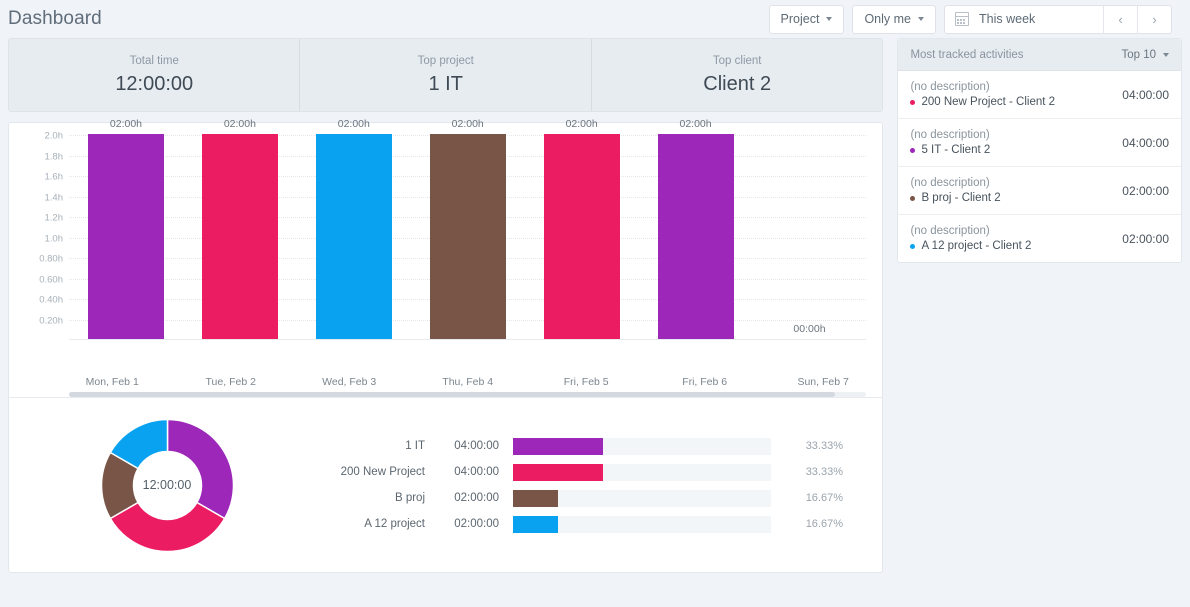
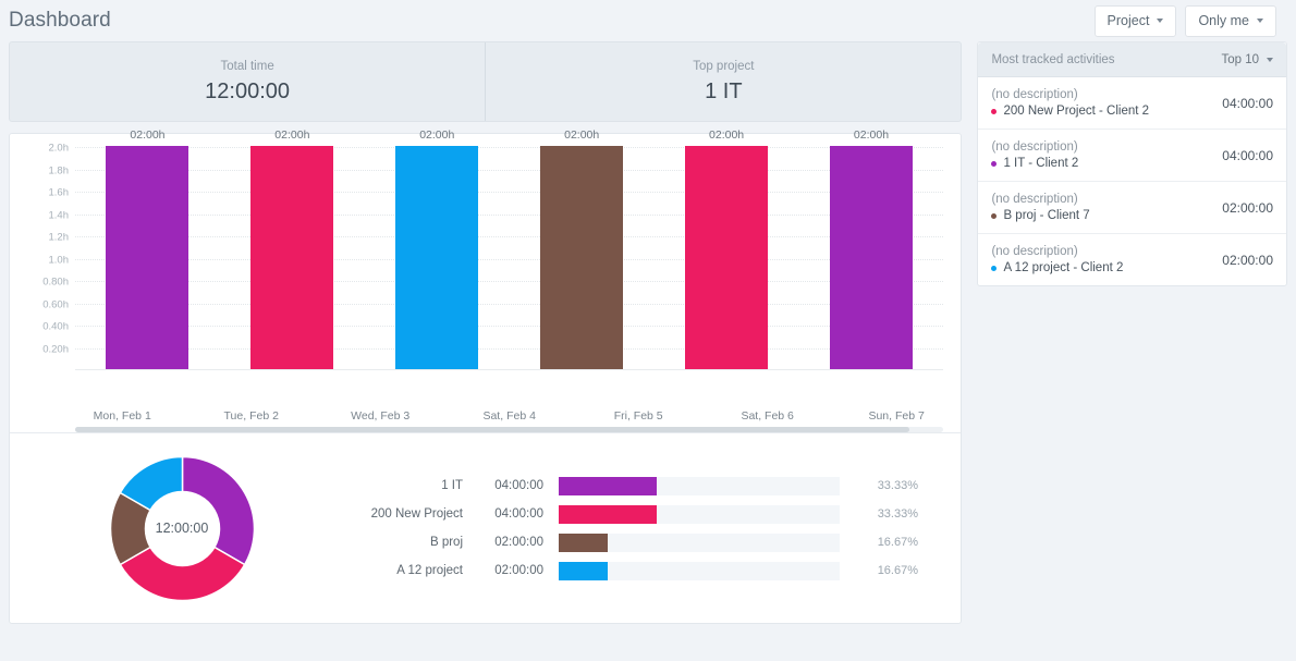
  Dashboard
  Project
  Only me
- This week
- ‹
- ›
  Total time
  12:00:00
  Top project
  1 IT
- Top client
- Client 2
  2.0h
  1.8h
  1.6h
  1.4h
  1.2h
  1.0h
  0.80h
  0.60h
  0.40h
  0.20h
  02:00h
  02:00h
  02:00h
  02:00h
  02:00h
  02:00h
- 00:00h
  Mon, Feb 1
  Tue, Feb 2
  Wed, Feb 3
- Thu, Feb 4
+ Sat, Feb 4
  Fri, Feb 5
- Fri, Feb 6
+ Sat, Feb 6
  Sun, Feb 7
  12:00:00
  1 IT
  04:00:00
  33.33%
  200 New Project
  04:00:00
  33.33%
  B proj
  02:00:00
  16.67%
  A 12 project
  02:00:00
  16.67%
  Most tracked activities
  Top 10
  (no description)
  200 New Project - Client 2
  04:00:00
  (no description)
- 5 IT - Client 2
+ 1 IT - Client 2
  04:00:00
  (no description)
- B proj - Client 2
+ B proj - Client 7
  02:00:00
  (no description)
  A 12 project - Client 2
  02:00:00
